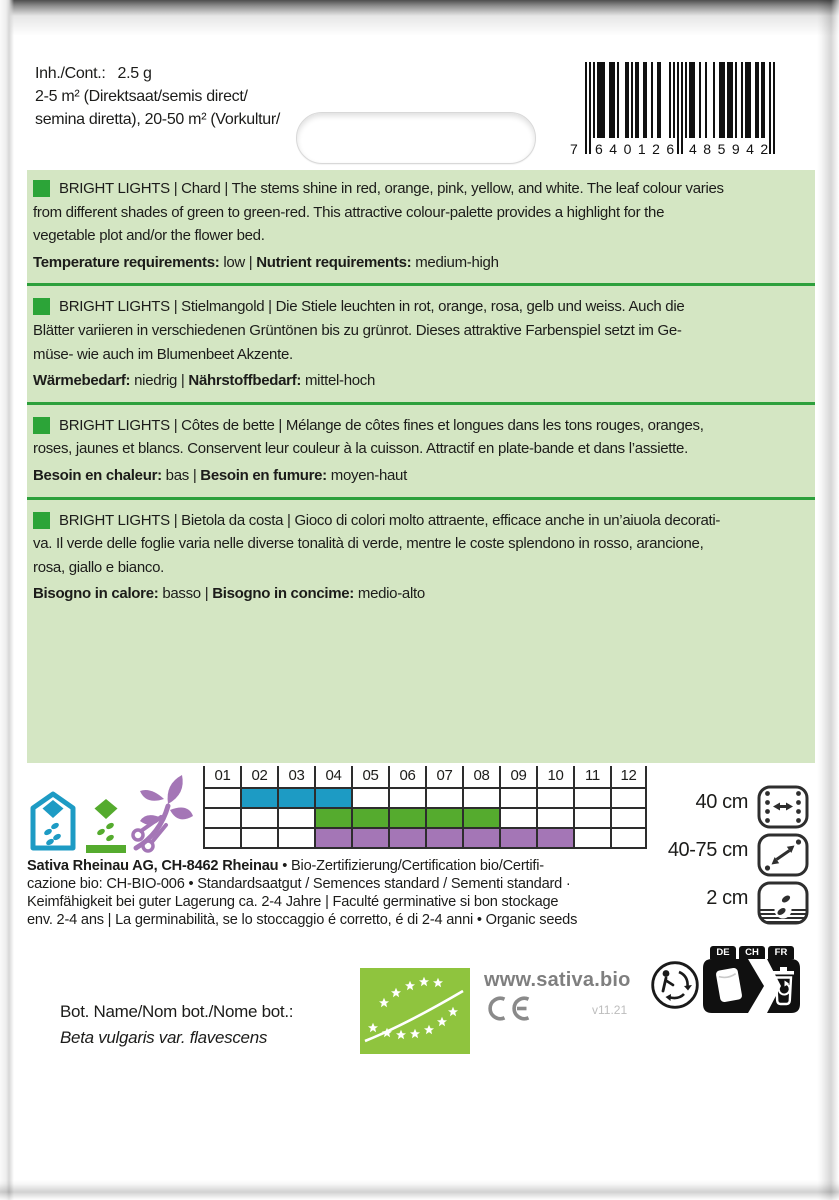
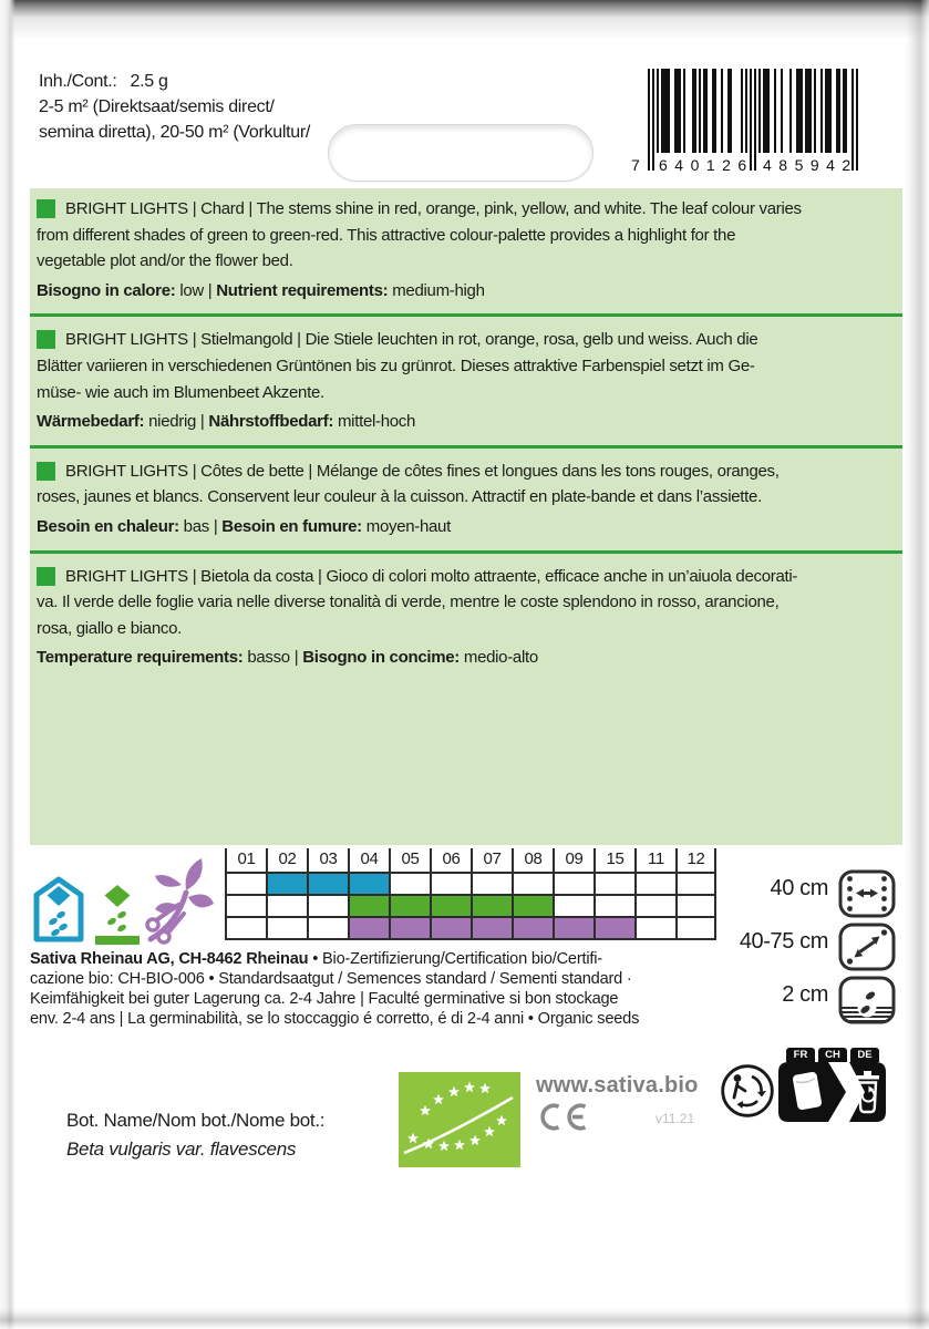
  Inh./Cont.: 2.5 g
  2-5 m² (Direktsaat/semis direct/
  semina diretta), 20-50 m² (Vorkultur/
  7
  640126
  485942
  BRIGHT LIGHTS | Chard | The stems shine in red, orange, pink, yellow, and white. The leaf colour varies
  from different shades of green to green-red. This attractive colour-palette provides a highlight for the
  vegetable plot and/or the flower bed.
- Temperature requirements: low | Nutrient requirements: medium-high
+ Bisogno in calore: low | Nutrient requirements: medium-high
  BRIGHT LIGHTS | Stielmangold | Die Stiele leuchten in rot, orange, rosa, gelb und weiss. Auch die
  Blätter variieren in verschiedenen Grüntönen bis zu grünrot. Dieses attraktive Farbenspiel setzt im Ge-
  müse- wie auch im Blumenbeet Akzente.
  Wärmebedarf: niedrig | Nährstoffbedarf: mittel-hoch
  BRIGHT LIGHTS | Côtes de bette | Mélange de côtes fines et longues dans les tons rouges, oranges,
  roses, jaunes et blancs. Conservent leur couleur à la cuisson. Attractif en plate-bande et dans l’assiette.
  Besoin en chaleur: bas | Besoin en fumure: moyen-haut
  BRIGHT LIGHTS | Bietola da costa | Gioco di colori molto attraente, efficace anche in un’aiuola decorati-
  va. Il verde delle foglie varia nelle diverse tonalità di verde, mentre le coste splendono in rosso, arancione,
  rosa, giallo e bianco.
- Bisogno in calore: basso | Bisogno in concime: medio-alto
+ Temperature requirements: basso | Bisogno in concime: medio-alto
  01
  02
  03
  04
  05
  06
  07
  08
  09
- 10
+ 15
  11
  12
  40 cm
  40-75 cm
  2 cm
  Sativa Rheinau AG, CH-8462 Rheinau • Bio-Zertifizierung/Certification bio/Certifi-
  cazione bio: CH-BIO-006 • Standardsaatgut / Semences standard / Sementi standard ·
  Keimfähigkeit bei guter Lagerung ca. 2-4 Jahre | Faculté germinative si bon stockage
  env. 2-4 ans | La germinabilità, se lo stoccaggio é corretto, é di 2-4 anni • Organic seeds
  Bot. Name/Nom bot./Nome bot.:
  Beta vulgaris var. flavescens
  www.sativa.bio
  v11.21
- DE
+ FR
  CH
- FR
+ DE
